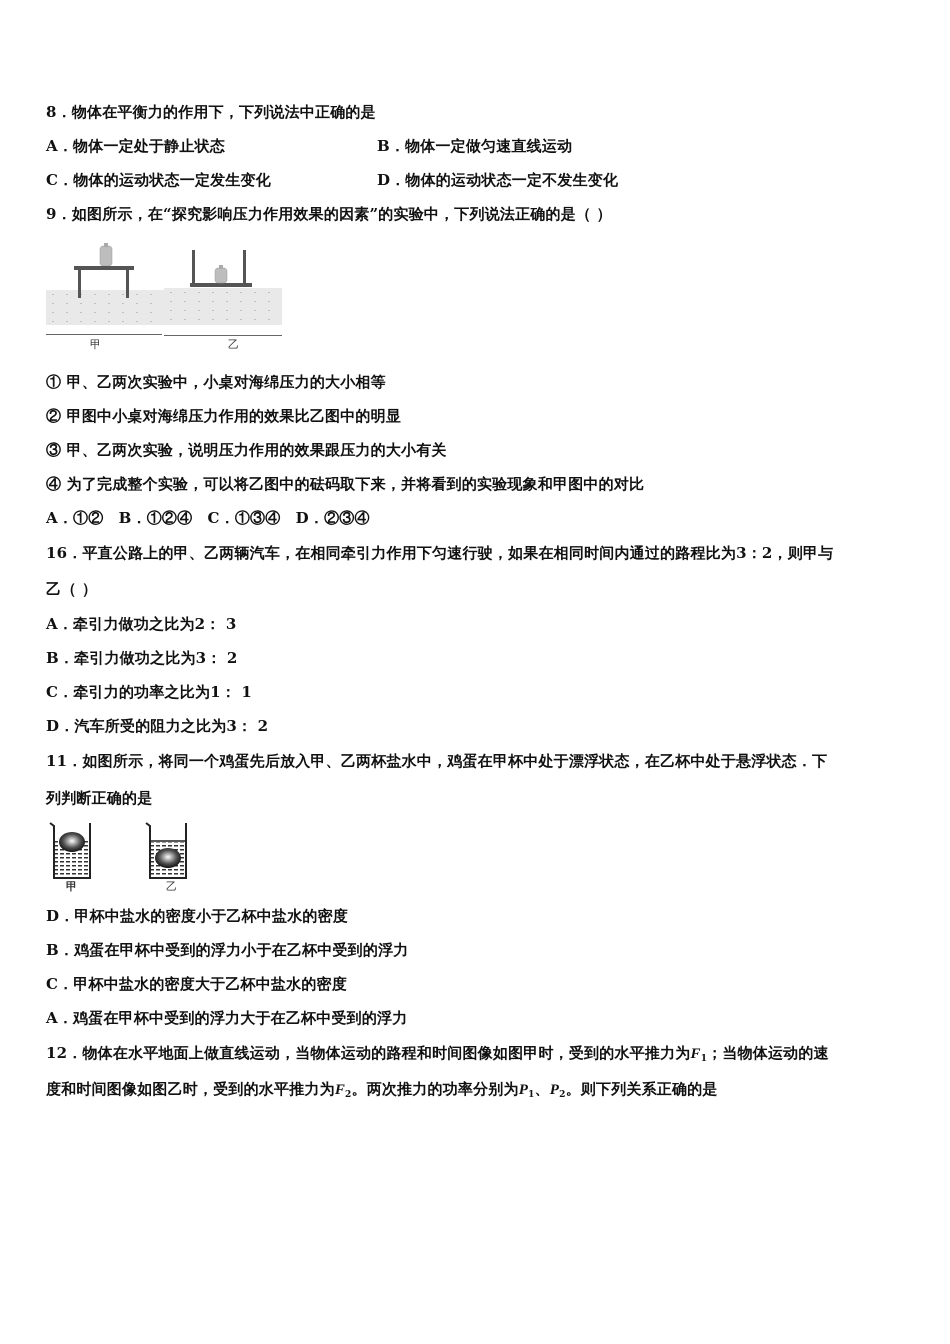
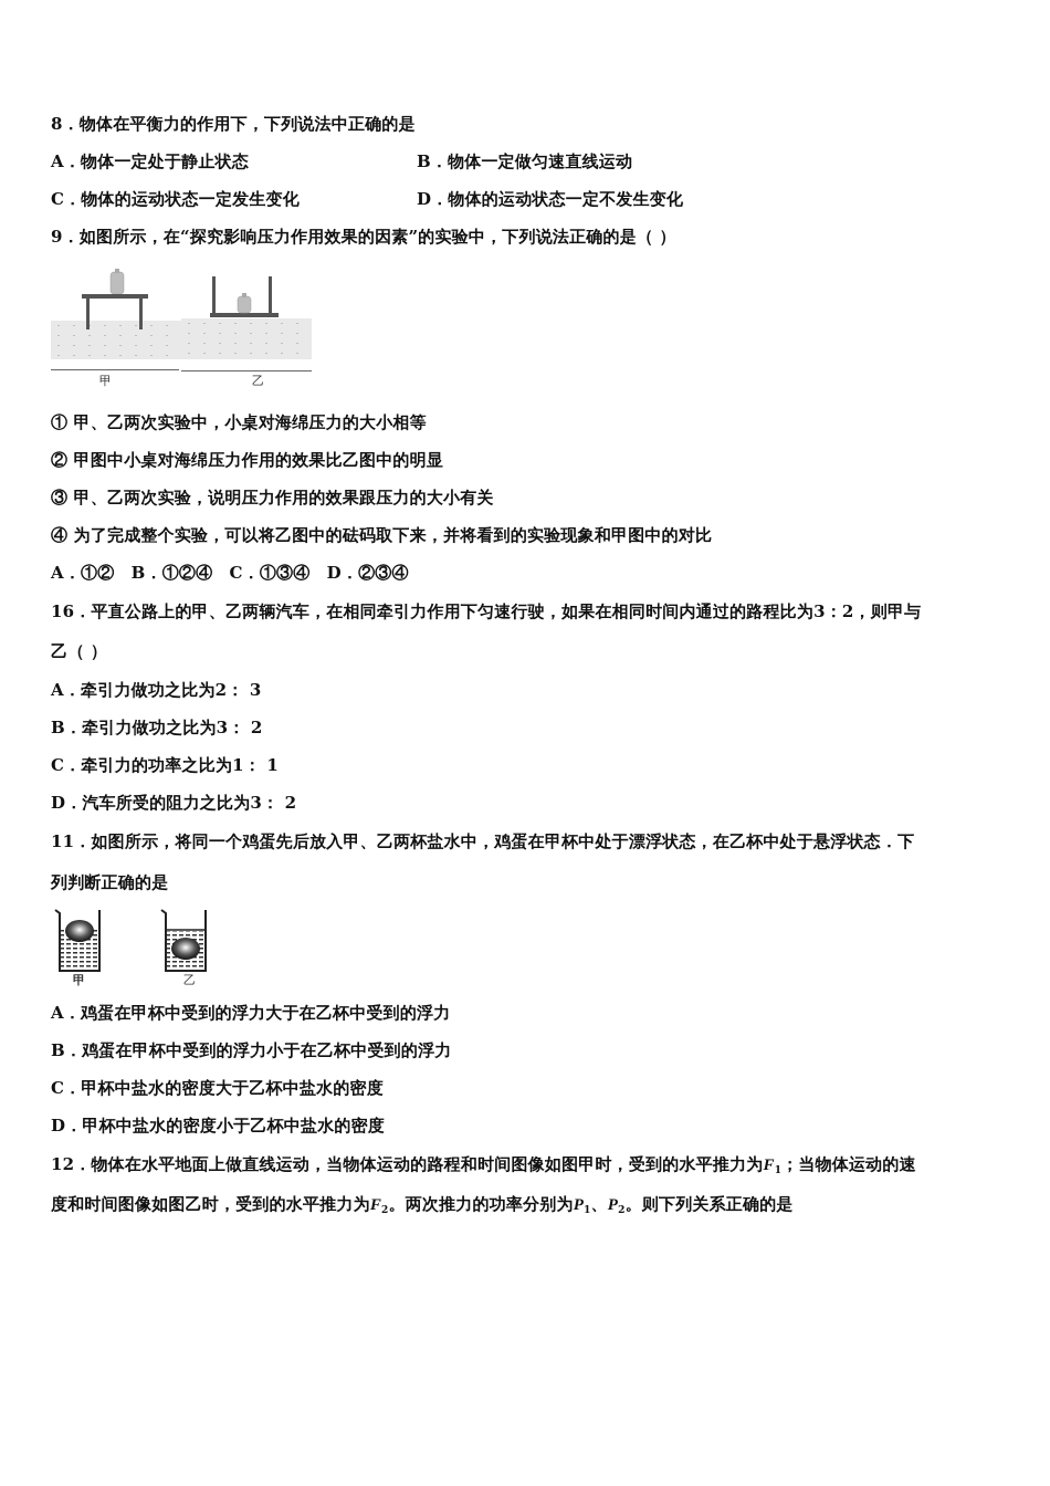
  8．物体在平衡力的作用下，下列说法中正确的是
  A．物体一定处于静止状态
  B．物体一定做匀速直线运动
  C．物体的运动状态一定发生变化
  D．物体的运动状态一定不发生变化
  9．如图所示，在“探究影响压力作用效果的因素”的实验中，下列说法正确的是（ ）
  甲
  乙
  ① 甲、乙两次实验中，小桌对海绵压力的大小相等
  ② 甲图中小桌对海绵压力作用的效果比乙图中的明显
  ③ 甲、乙两次实验，说明压力作用的效果跟压力的大小有关
  ④ 为了完成整个实验，可以将乙图中的砝码取下来，并将看到的实验现象和甲图中的对比
  A．①② B．①②④ C．①③④ D．②③④
  16．平直公路上的甲、乙两辆汽车，在相同牵引力作用下匀速行驶，如果在相同时间内通过的路程比为3：2，则甲与
  乙（ ）
  A．牵引力做功之比为2： 3
  B．牵引力做功之比为3： 2
  C．牵引力的功率之比为1： 1
  D．汽车所受的阻力之比为3： 2
  11．如图所示，将同一个鸡蛋先后放入甲、乙两杯盐水中，鸡蛋在甲杯中处于漂浮状态，在乙杯中处于悬浮状态．下
  列判断正确的是
  甲
  乙
- D．甲杯中盐水的密度小于乙杯中盐水的密度
+ A．鸡蛋在甲杯中受到的浮力大于在乙杯中受到的浮力
  B．鸡蛋在甲杯中受到的浮力小于在乙杯中受到的浮力
  C．甲杯中盐水的密度大于乙杯中盐水的密度
- A．鸡蛋在甲杯中受到的浮力大于在乙杯中受到的浮力
+ D．甲杯中盐水的密度小于乙杯中盐水的密度
  12．物体在水平地面上做直线运动，当物体运动的路程和时间图像如图甲时，受到的水平推力为F1；当物体运动的速
  度和时间图像如图乙时，受到的水平推力为F2。两次推力的功率分别为P1、P2。则下列关系正确的是
